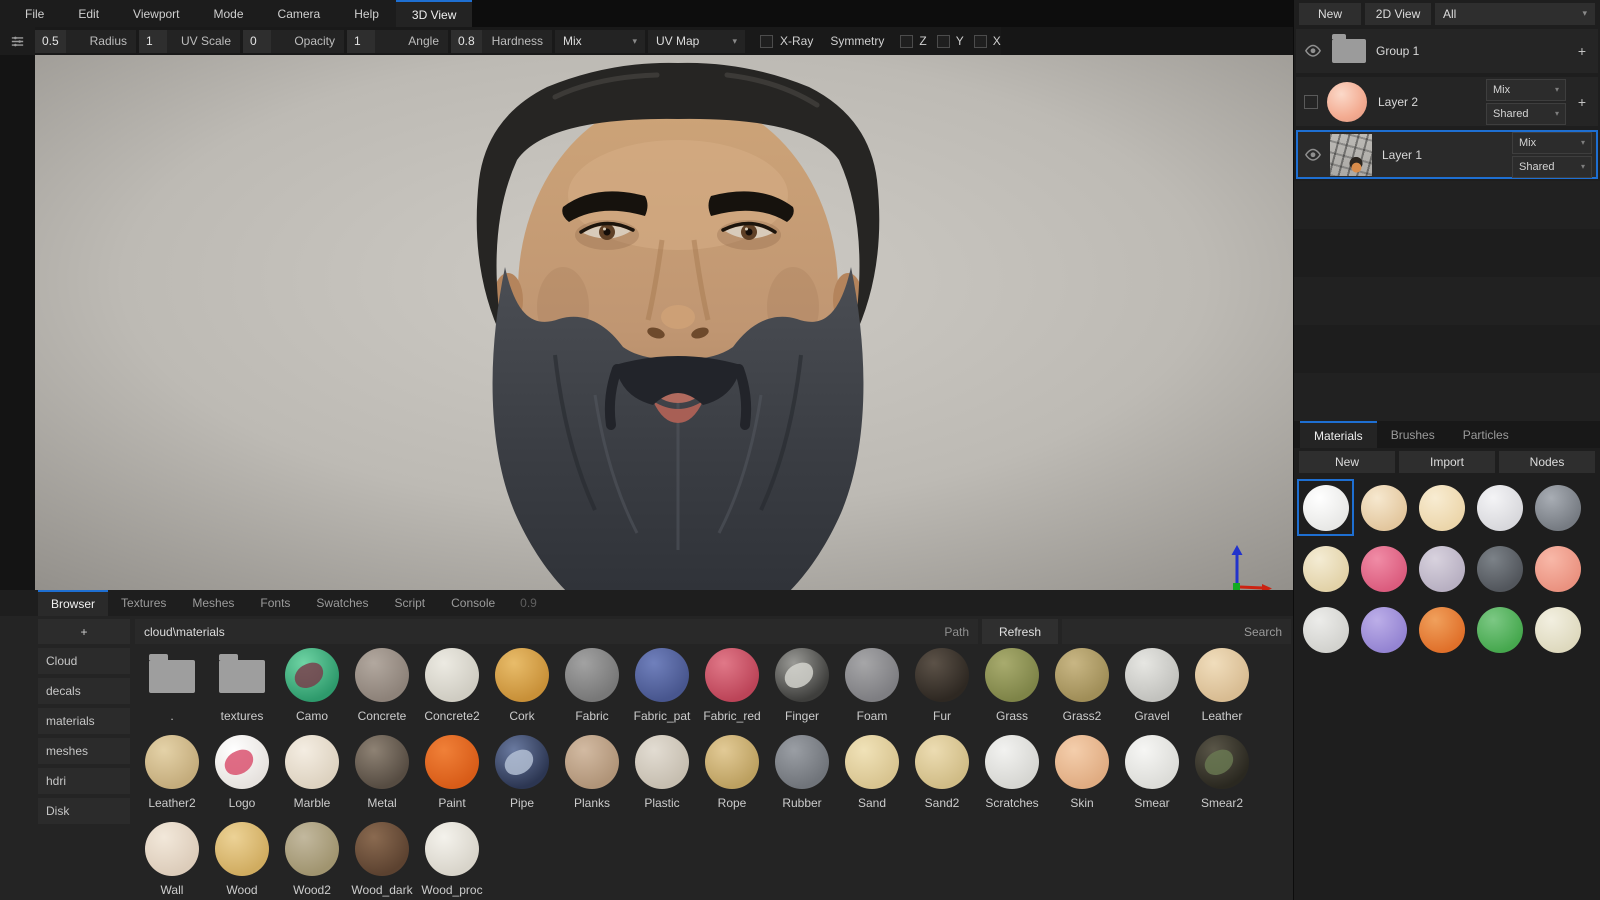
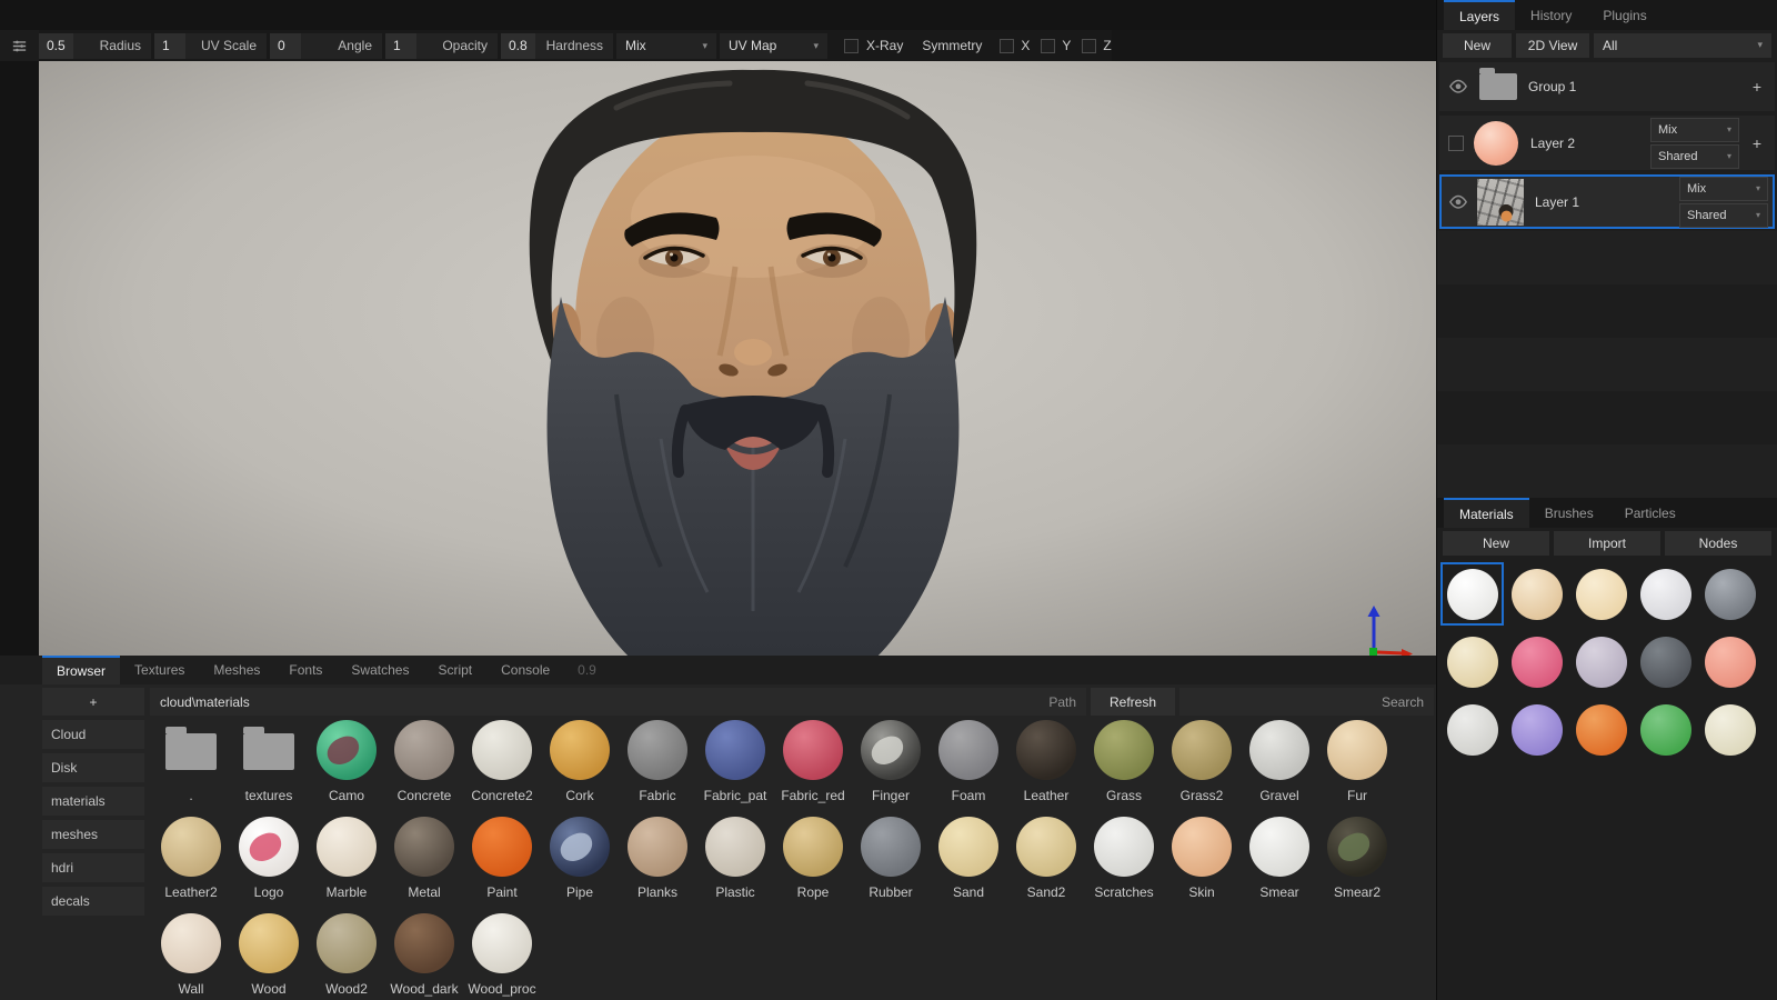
- File
- Edit
- Viewport
- Mode
- Camera
- Help
- 3D View
  0.5
  Radius
  1
  UV Scale
  0
- Opacity
+ Angle
  1
- Angle
+ Opacity
  0.8
  Hardness
  Mix
  ▾
  UV Map
  ▾
  X-Ray
  Symmetry
- Z
+ X
  Y
- X
+ Z
  Browser
  Textures
  Meshes
  Fonts
  Swatches
  Script
  Console
  0.9
  +
  cloud\materials
  Path
  Refresh
  Search
  Cloud
- decals
+ Disk
  materials
  meshes
  hdri
- Disk
+ decals
  .
  textures
  Camo
  Concrete
  Concrete2
  Cork
  Fabric
  Fabric_pat
  Fabric_red
  Finger
  Foam
- Fur
+ Leather
  Grass
  Grass2
  Gravel
- Leather
+ Fur
  Leather2
  Logo
  Marble
  Metal
  Paint
  Pipe
  Planks
  Plastic
  Rope
  Rubber
  Sand
  Sand2
  Scratches
  Skin
  Smear
  Smear2
  Wall
  Wood
  Wood2
  Wood_dark
  Wood_proc
+ Layers
+ History
+ Plugins
  New
  2D View
  All
  ▾
  Group 1
  +
  Layer 2
  Mix
  ▾
  Shared
  ▾
  +
  Layer 1
  Mix
  ▾
  Shared
  ▾
  Materials
  Brushes
  Particles
  New
  Import
  Nodes
